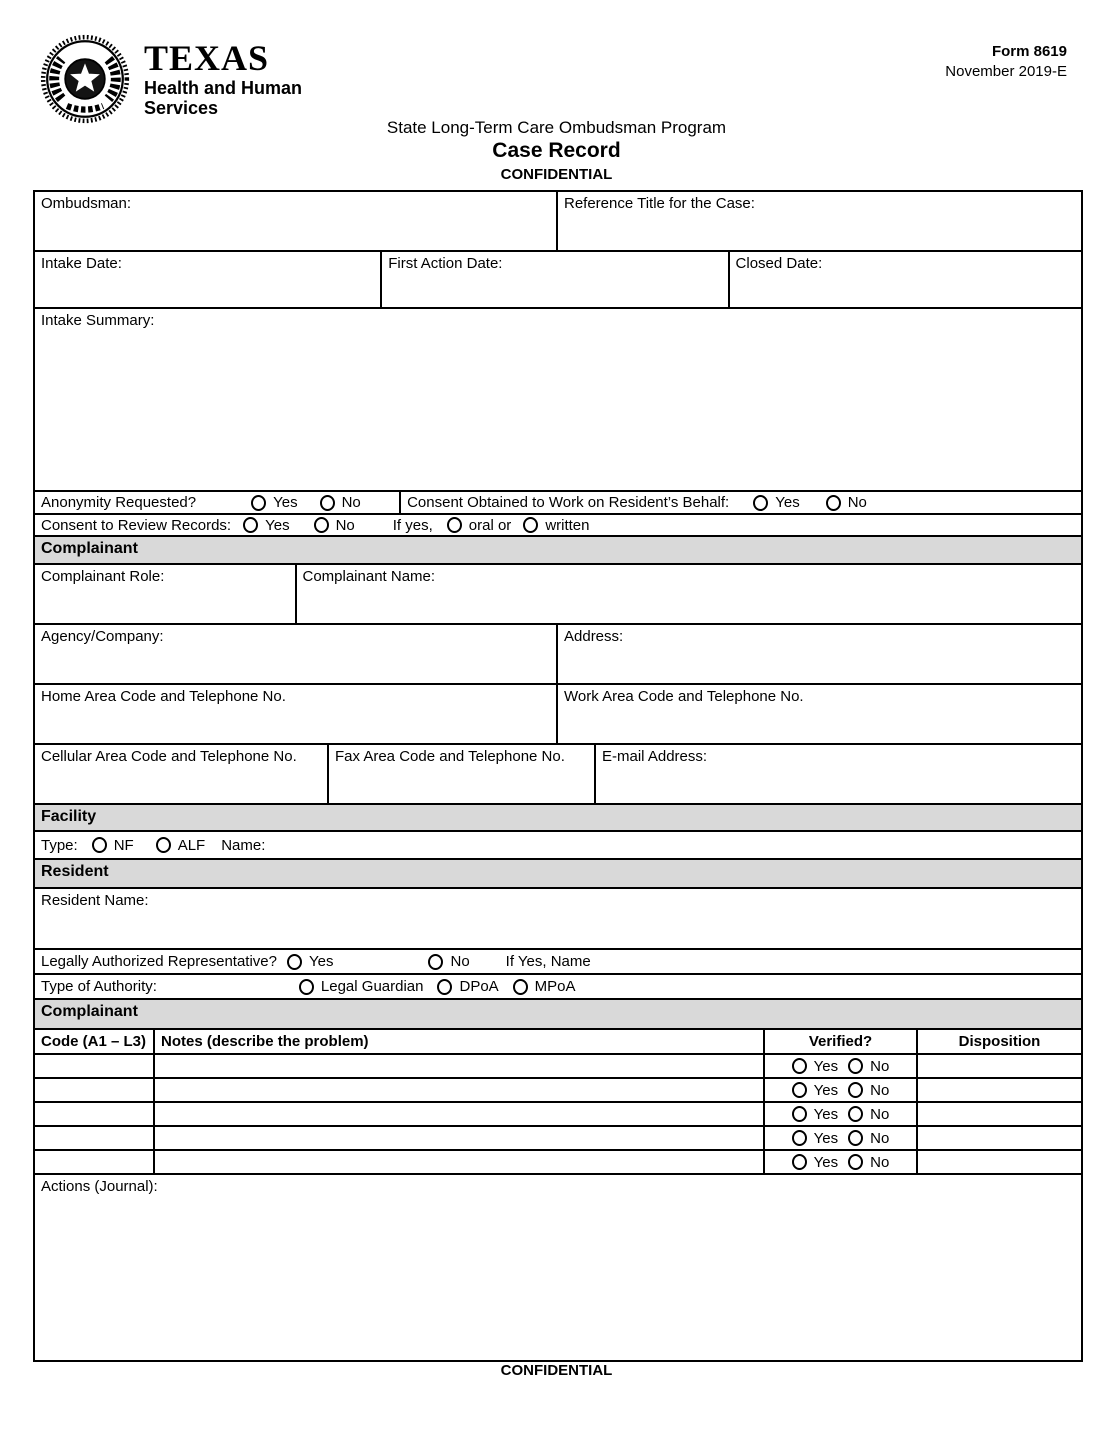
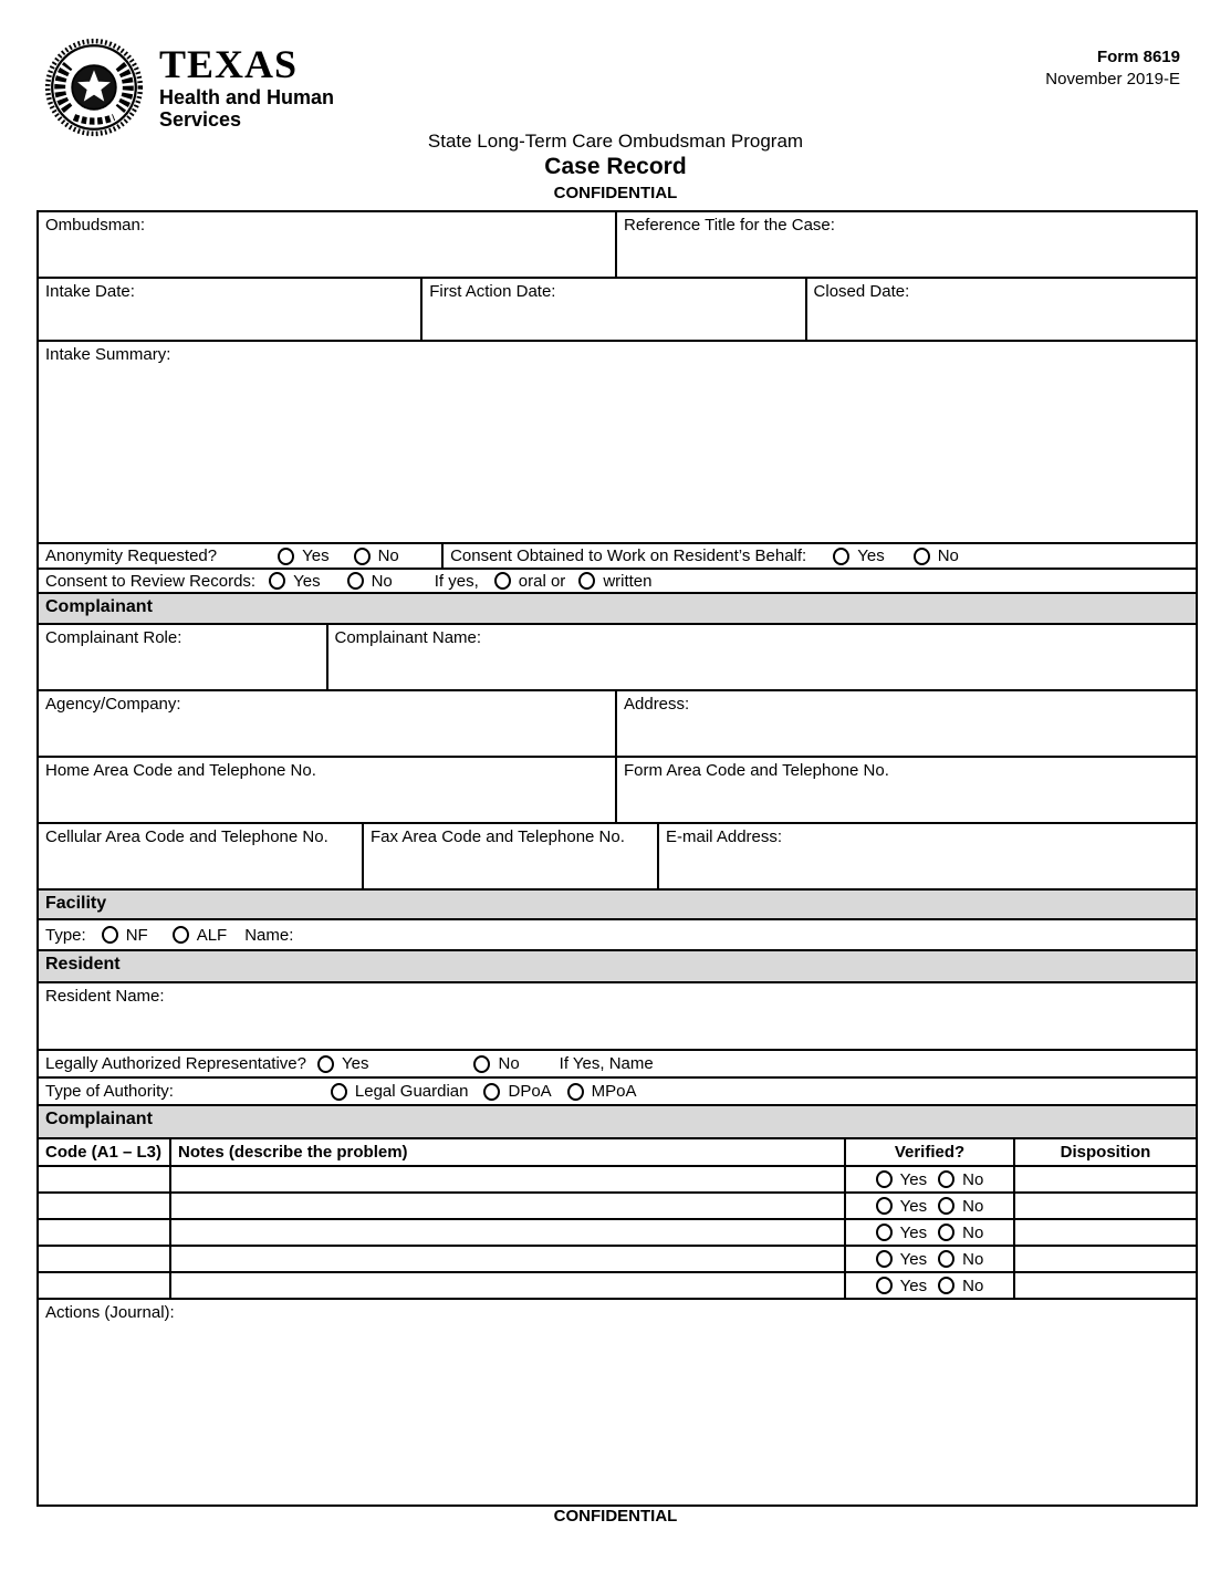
  TEXAS
  Health and Human
  Services
  Form 8619
  November 2019-E
  State Long-Term Care Ombudsman Program
  Case Record
  CONFIDENTIAL
  Ombudsman:
  Reference Title for the Case:
  Intake Date:
  First Action Date:
  Closed Date:
  Intake Summary:
  Anonymity Requested?
  Yes
  No
  Consent Obtained to Work on Resident’s Behalf:
  Yes
  No
  Consent to Review Records:
  Yes
  No
  If yes,
  oral or
  written
  Complainant
  Complainant Role:
  Complainant Name:
  Agency/Company:
  Address:
  Home Area Code and Telephone No.
- Work Area Code and Telephone No.
+ Form Area Code and Telephone No.
  Cellular Area Code and Telephone No.
  Fax Area Code and Telephone No.
  E-mail Address:
  Facility
  Type:
  NF
  ALF
  Name:
  Resident
  Resident Name:
  Legally Authorized Representative?
  Yes
  No
  If Yes, Name
  Type of Authority:
  Legal Guardian
  DPoA
  MPoA
  Complainant
  Code (A1 – L3)
  Notes (describe the problem)
  Verified?
  Disposition
  Yes
  No
  Yes
  No
  Yes
  No
  Yes
  No
  Yes
  No
  Actions (Journal):
  CONFIDENTIAL
